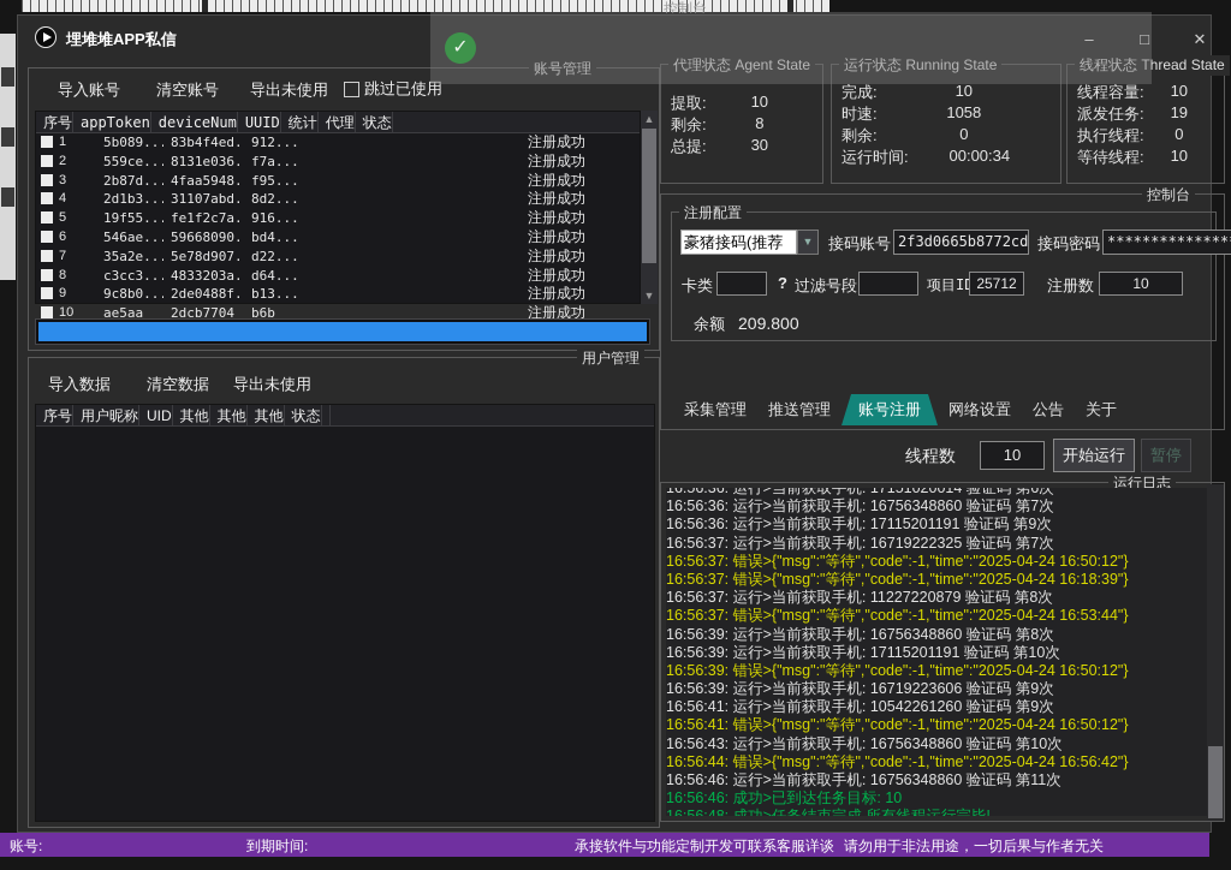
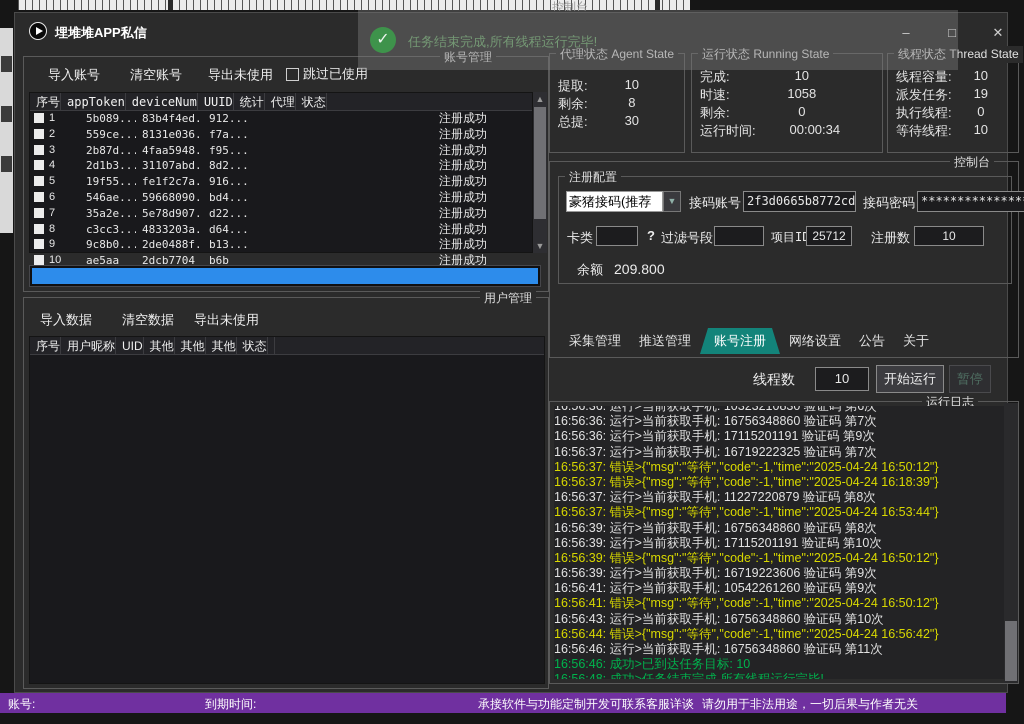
  控制台
  埋堆堆APP私信
  –
  □
  ✕
  账号管理
  导入账号
  清空账号
  导出未使用
  跳过已使用
  序号
  appToken
  deviceNum
  UUID
  统计
  代理
  状态
  1
  5b089...
  83b4f4ed.
  912...
  注册成功
  2
  559ce...
  8131e036.
  f7a...
  注册成功
  3
  2b87d...
  4faa5948.
  f95...
  注册成功
  4
  2d1b3...
  31107abd.
  8d2...
  注册成功
  5
  19f55...
  fe1f2c7a.
  916...
  注册成功
  6
  546ae...
  59668090.
  bd4...
  注册成功
  7
  35a2e...
  5e78d907.
  d22...
  注册成功
  8
  c3cc3...
  4833203a.
  d64...
  注册成功
  9
  9c8b0...
  2de0488f.
  b13...
  注册成功
  10
  ae5aa
  2dcb7704
  b6b
  注册成功
  ▲
  ▼
  用户管理
  导入数据
  清空数据
  导出未使用
  序号
  用户昵称
  UID
  其他
  其他
  其他
  状态
  代理状态 Agent State
  提取:
  10
  剩余:
  8
  总提:
  30
  运行状态 Running State
  完成:
  10
  时速:
  1058
  剩余:
  0
  运行时间:
  00:00:34
  线程状态 Thread State
  线程容量:
  10
  派发任务:
  19
  执行线程:
  0
  等待线程:
  10
  控制台
  注册配置
  豪猪接码(推荐
  ▼
  接码账号
  2f3d0665b8772cd
  接码密码
  **************
  卡类
  ?
  过滤号段
  项目I
  25712
  注册数
  10
  余额
  209.800
  采集管理
  推送管理
  账号注册
  网络设置
  公告
  关于
  线程数
  10
  开始运行
  暂停
  运行日志
- 16:56:36: 运行>当前获取手机: 17151020014 验证码 第6次
+ 16:56:36: 运行>当前获取手机: 10323210830 验证码 第6次
  16:56:36: 运行>当前获取手机: 16756348860 验证码 第7次
  16:56:36: 运行>当前获取手机: 17115201191 验证码 第9次
  16:56:37: 运行>当前获取手机: 16719222325 验证码 第7次
  16:56:37: 错误>{"msg":"等待","code":-1,"time":"2025-04-24 16:50:12"}
  16:56:37: 错误>{"msg":"等待","code":-1,"time":"2025-04-24 16:18:39"}
  16:56:37: 运行>当前获取手机: 11227220879 验证码 第8次
  16:56:37: 错误>{"msg":"等待","code":-1,"time":"2025-04-24 16:53:44"}
  16:56:39: 运行>当前获取手机: 16756348860 验证码 第8次
  16:56:39: 运行>当前获取手机: 17115201191 验证码 第10次
  16:56:39: 错误>{"msg":"等待","code":-1,"time":"2025-04-24 16:50:12"}
  16:56:39: 运行>当前获取手机: 16719223606 验证码 第9次
  16:56:41: 运行>当前获取手机: 10542261260 验证码 第9次
  16:56:41: 错误>{"msg":"等待","code":-1,"time":"2025-04-24 16:50:12"}
  16:56:43: 运行>当前获取手机: 16756348860 验证码 第10次
  16:56:44: 错误>{"msg":"等待","code":-1,"time":"2025-04-24 16:56:42"}
  16:56:46: 运行>当前获取手机: 16756348860 验证码 第11次
  16:56:46: 成功>已到达任务目标: 10
  ✓
+ 任务结束完成,所有线程运行完毕!
  账号:
  到期时间:
  承接软件与功能定制开发可联系客服详谈
  请勿用于非法用途，一切后果与作者无关
